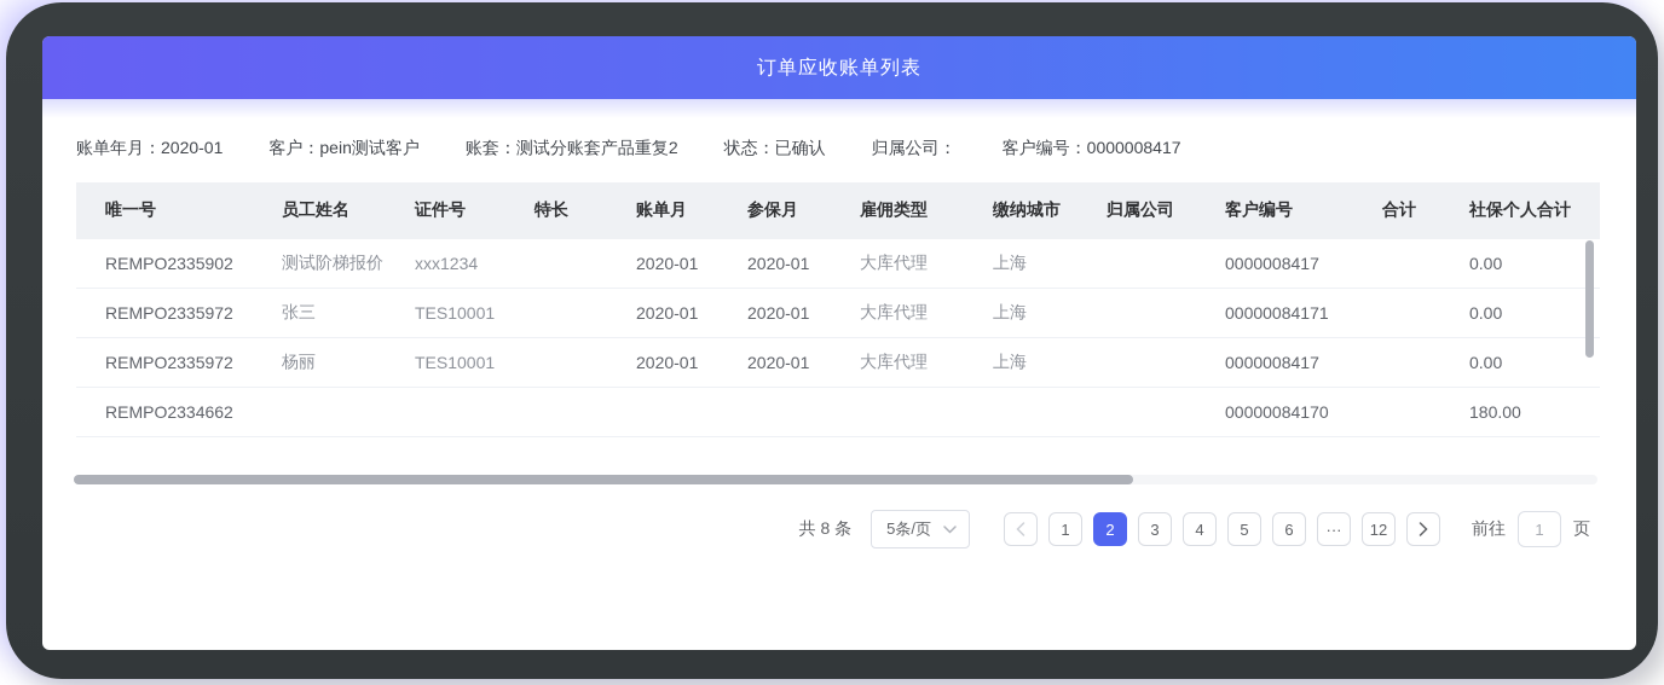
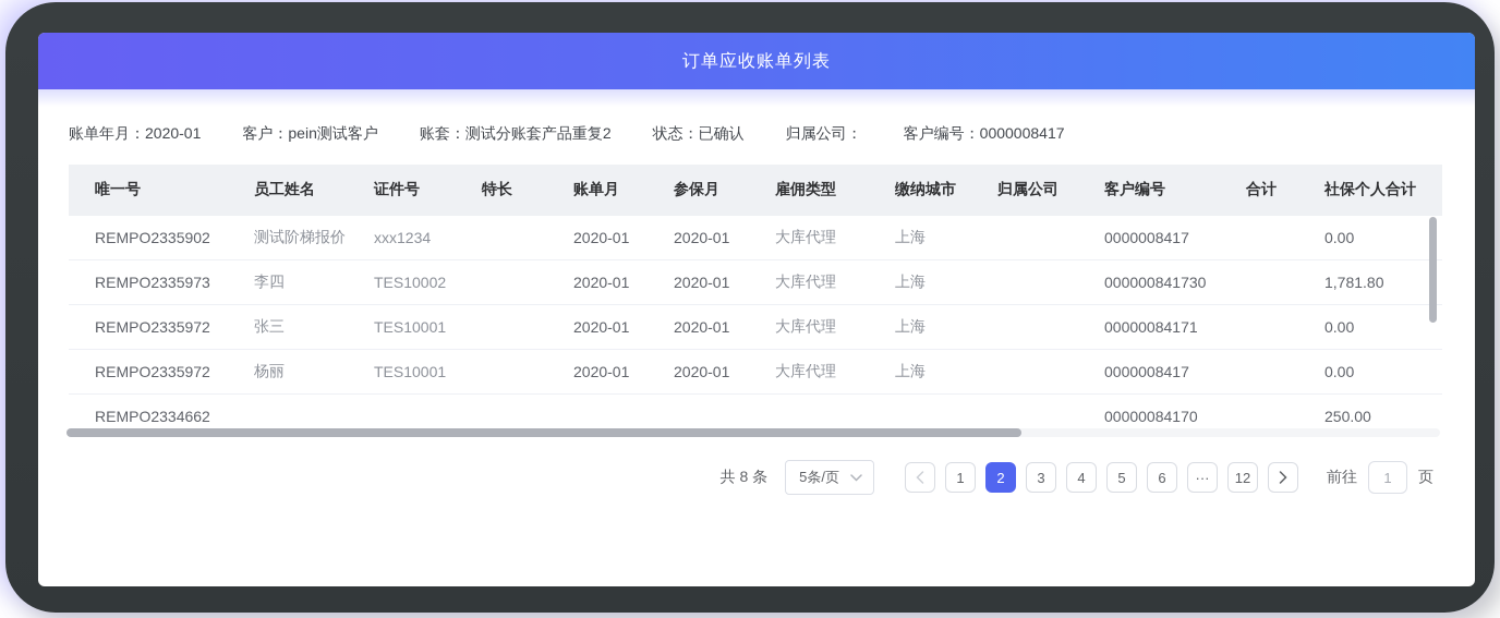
  订单应收账单列表
  账单年月：2020-01
  客户：pein测试客户
  账套：测试分账套产品重复2
  状态：已确认
  归属公司：
  客户编号：0000008417
  唯一号	员工姓名	证件号	特长	账单月	参保月	雇佣类型	缴纳城市	归属公司	客户编号	合计	社保个人合计
  REMPO2335902	测试阶梯报价	xxx1234		2020-01	2020-01	大库代理	上海		0000008417		0.00
+ REMPO2335973	李四	TES10002		2020-01	2020-01	大库代理	上海		000000841730		1,781.80
  REMPO2335972	张三	TES10001		2020-01	2020-01	大库代理	上海		00000084171		0.00
  REMPO2335972	杨丽	TES10001		2020-01	2020-01	大库代理	上海		0000008417		0.00
- REMPO2334662									00000084170		180.00
+ REMPO2334662									00000084170		250.00
  共 8 条
  5条/页
  1
  2
  3
  4
  5
  6
  ···
  12
  前往
  1
  页
